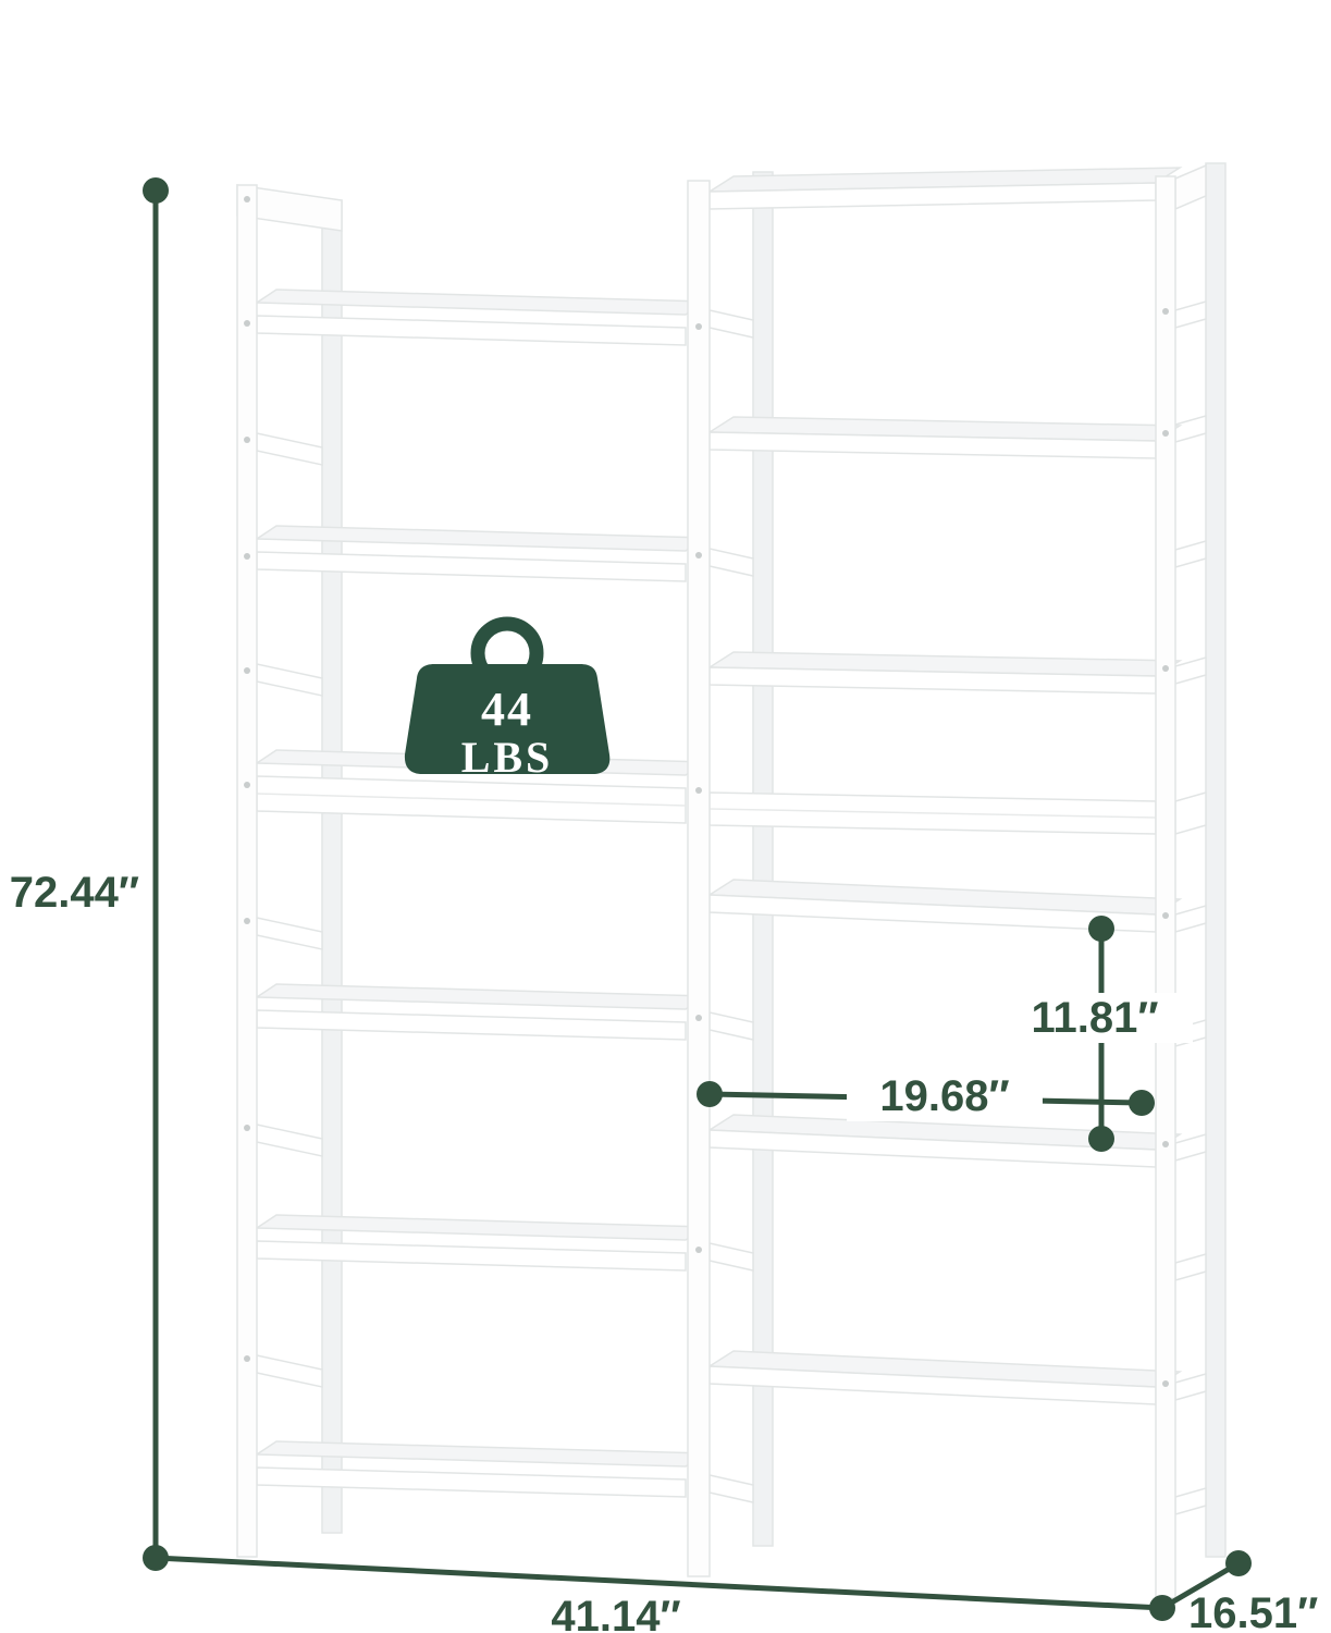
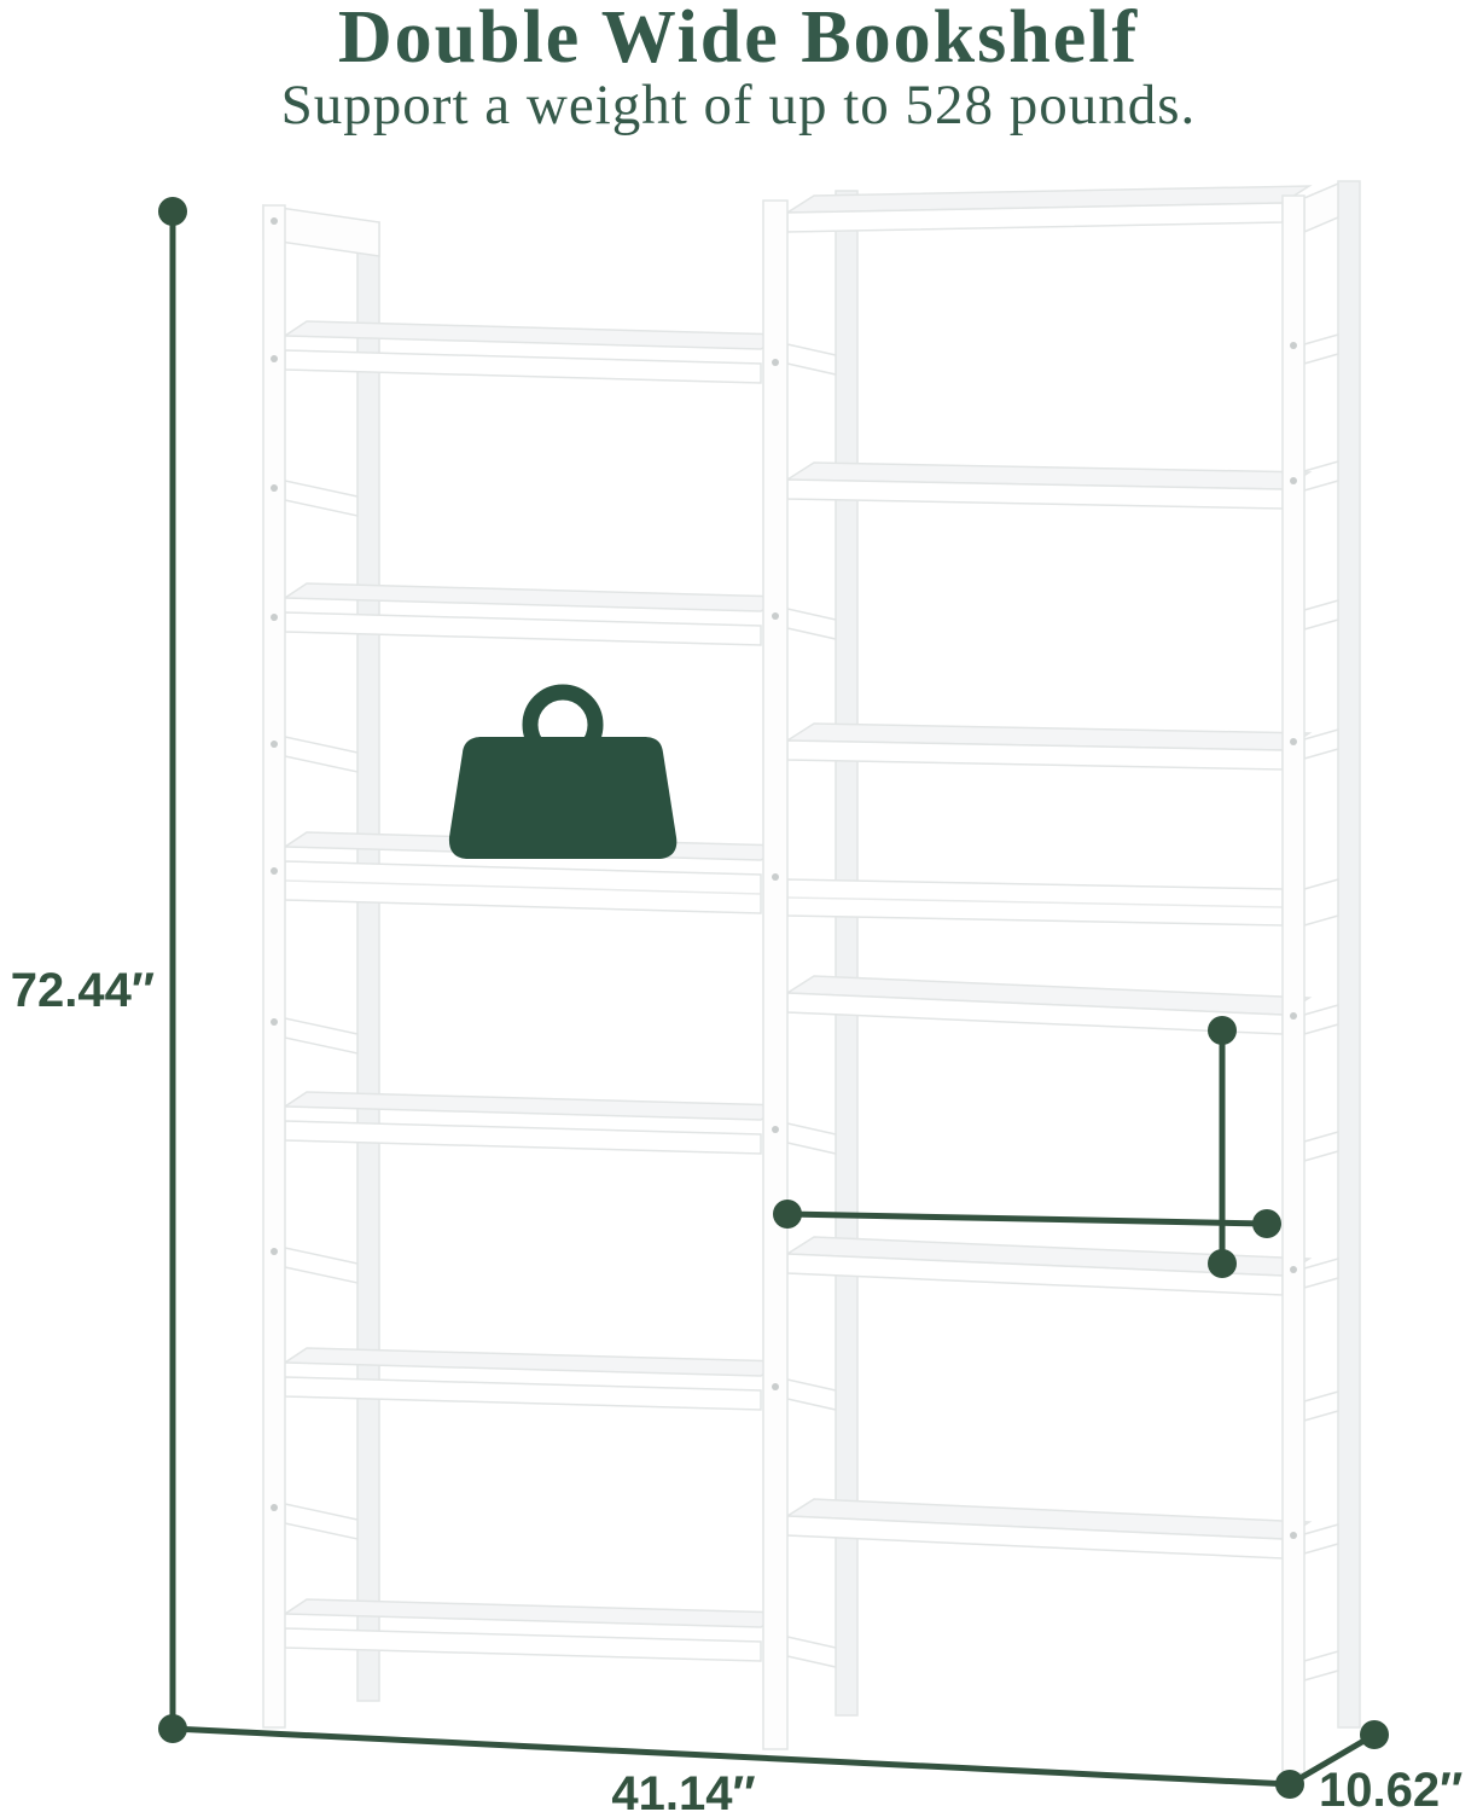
+ Double Wide Bookshelf
+ Support a weight of up to 528 pounds.
  72.44″
  41.14″
- 16.51″
+ 10.62″
- 11.81″
- 19.68″
- 44
- LBS
